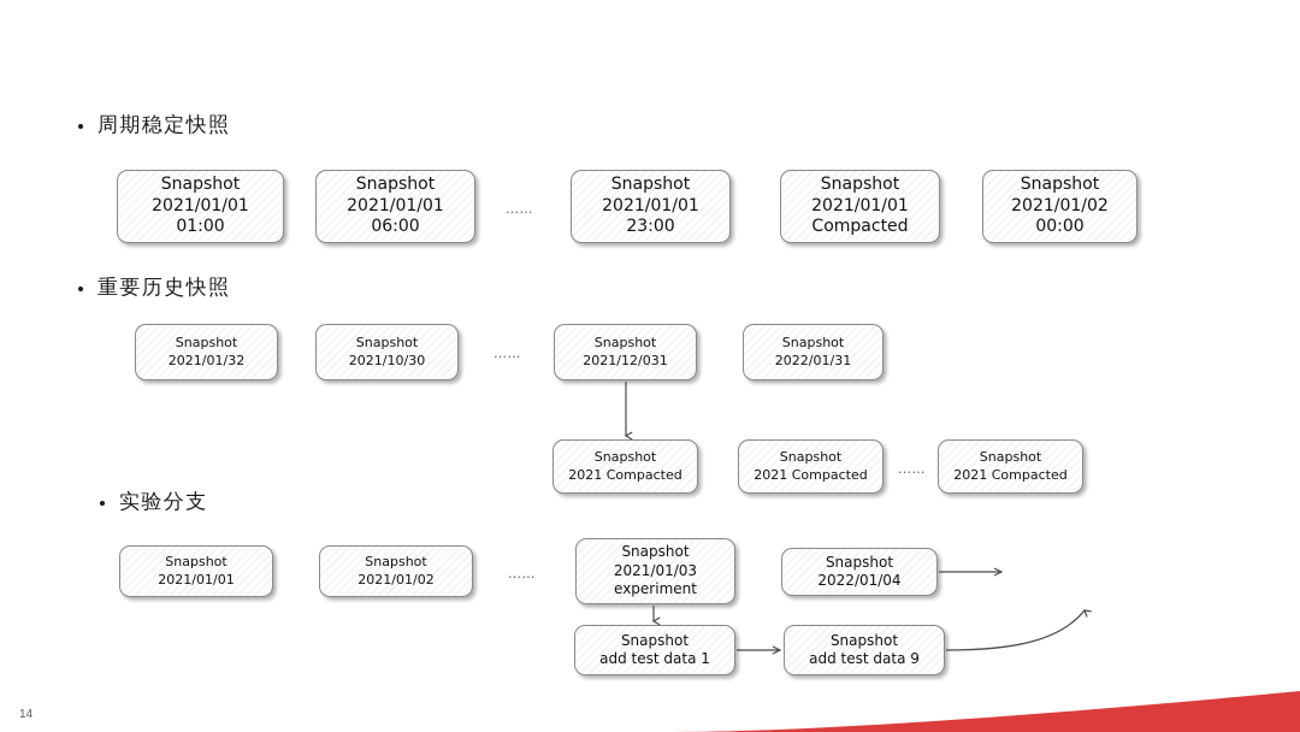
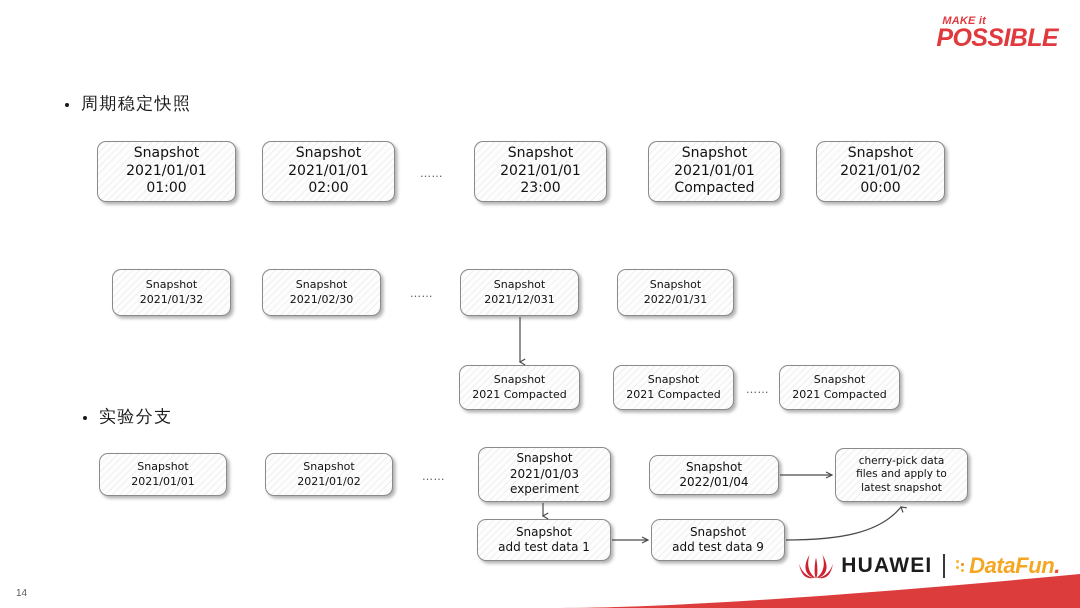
+ MAKE it
+ POSSIBLE
  周期稳定快照
  Snapshot
  2021/01/01
  01:00
  Snapshot
  2021/01/01
- 06:00
+ 02:00
  ……
  Snapshot
  2021/01/01
  23:00
  Snapshot
  2021/01/01
  Compacted
  Snapshot
  2021/01/02
  00:00
- 重要历史快照
  Snapshot
  2021/01/32
  Snapshot
- 2021/10/30
+ 2021/02/30
  ……
  Snapshot
  2021/12/031
  Snapshot
  2022/01/31
  Snapshot
  2021 Compacted
  Snapshot
  2021 Compacted
  ……
  Snapshot
  2021 Compacted
  实验分支
  Snapshot
  2021/01/01
  Snapshot
  2021/01/02
  ……
  Snapshot
  2021/01/03
  experiment
  Snapshot
  2022/01/04
+ cherry-pick data
+ files and apply to
+ latest snapshot
  Snapshot
  add test data 1
  Snapshot
  add test data 9
  14
+ HUAWEI
+ D
+ ataFun
+ .
